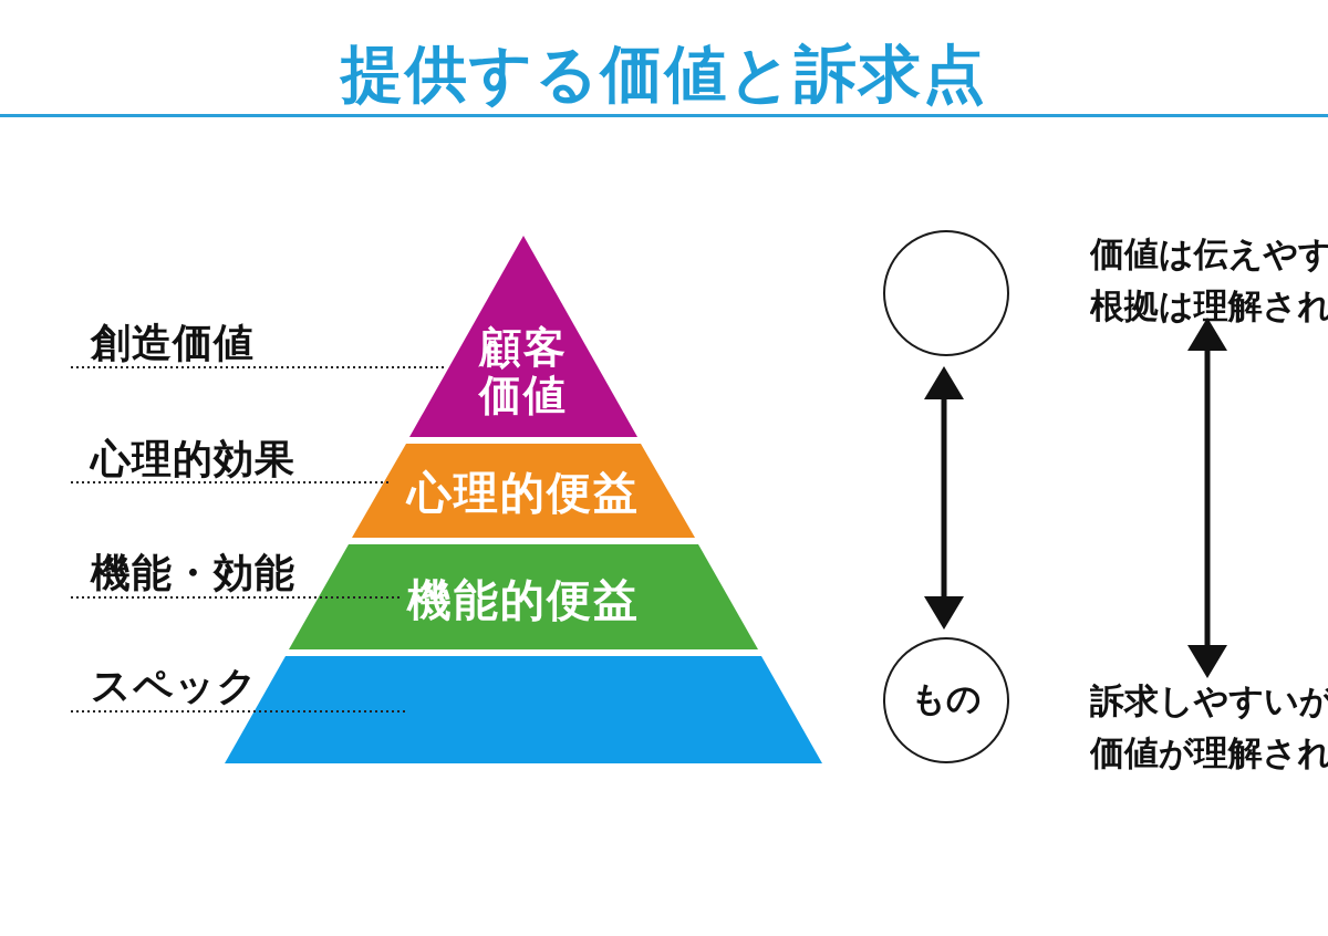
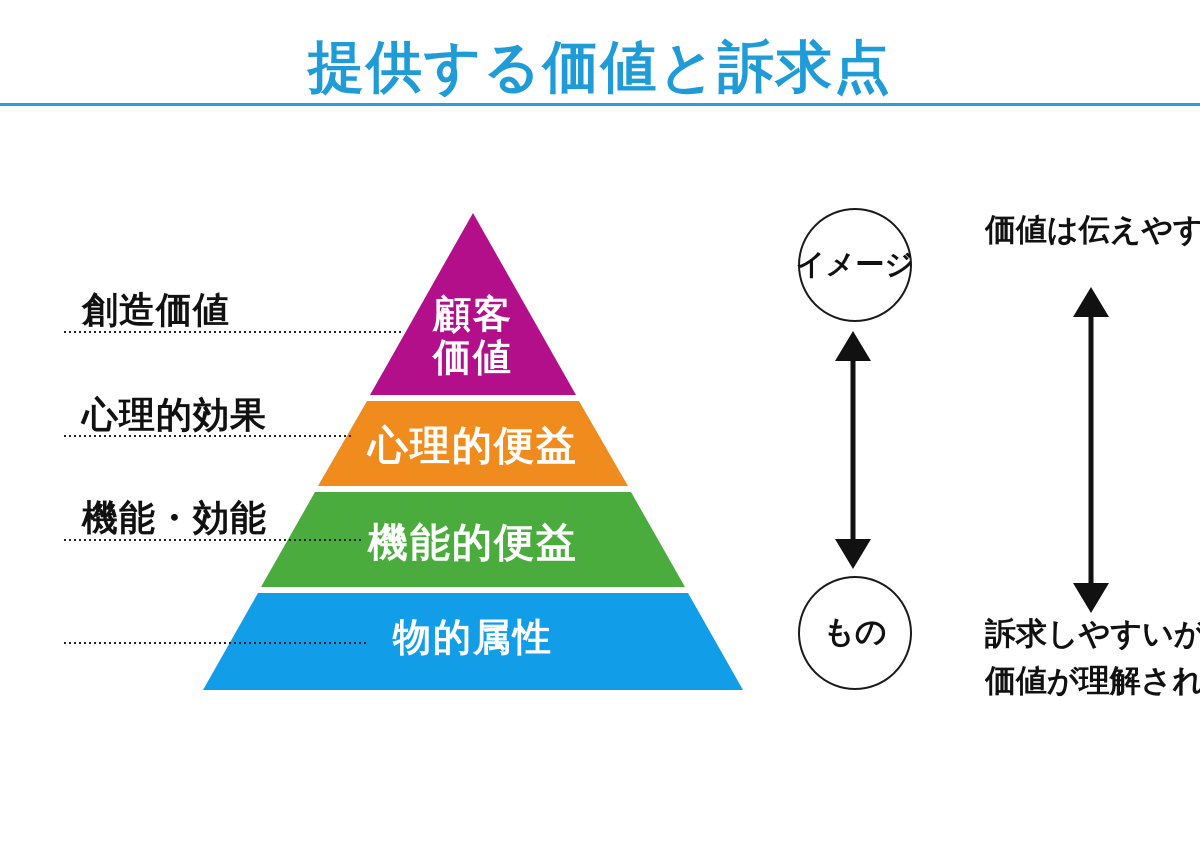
  提供する価値と訴求点
  創造価値
  心理的効果
  機能・効能
- スペック
  顧客
  価値
  心理的便益
  機能的便益
+ 物的属性
+ イメージ
  もの
  価値は伝えやす
- 根拠は理解され
  訴求しやすいが
  価値が理解され
